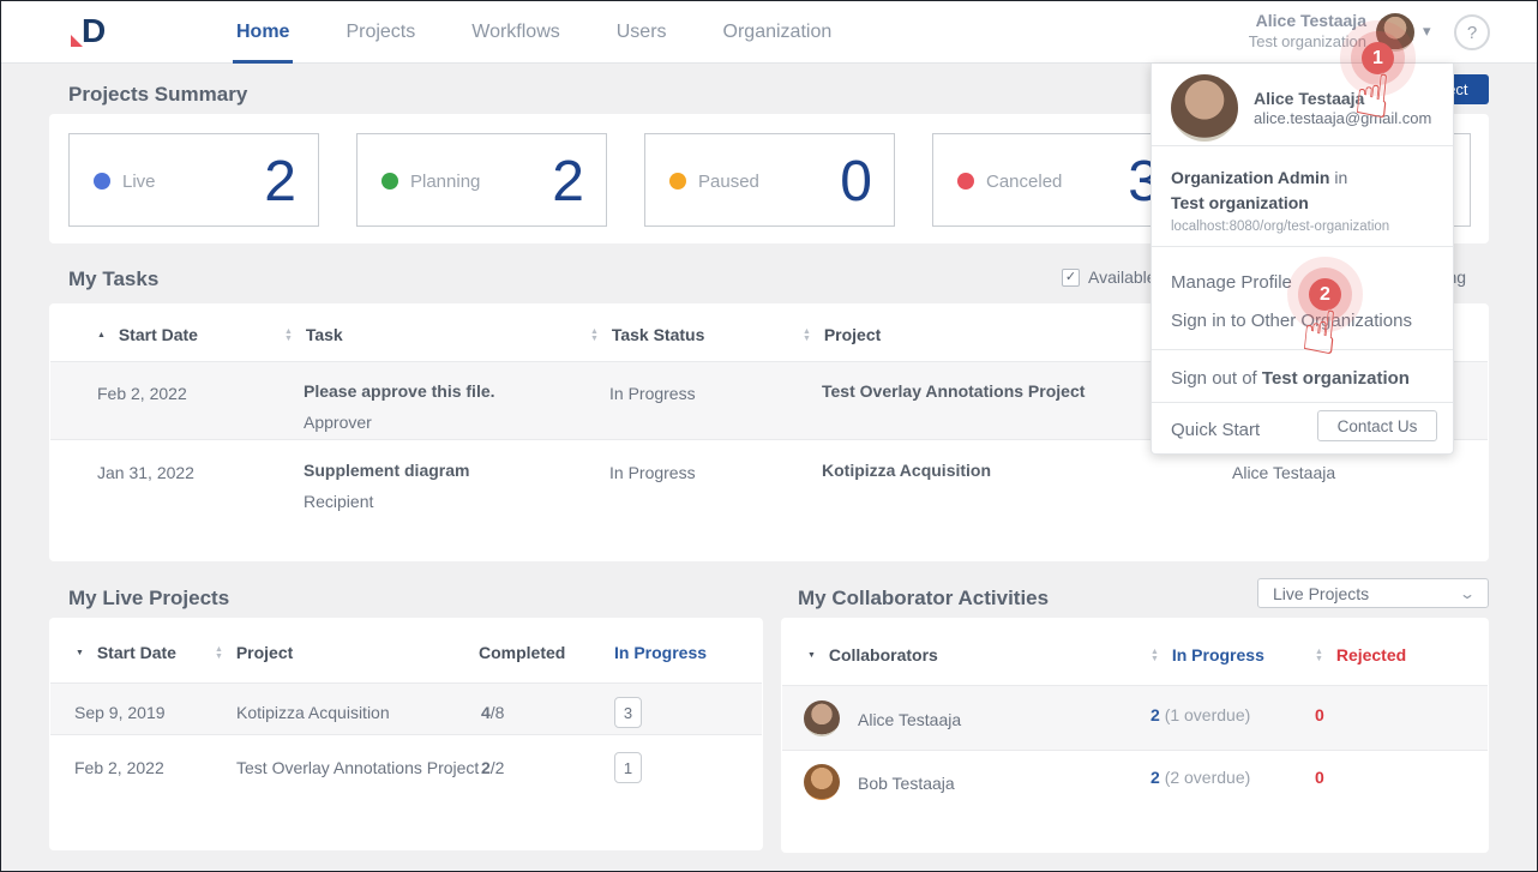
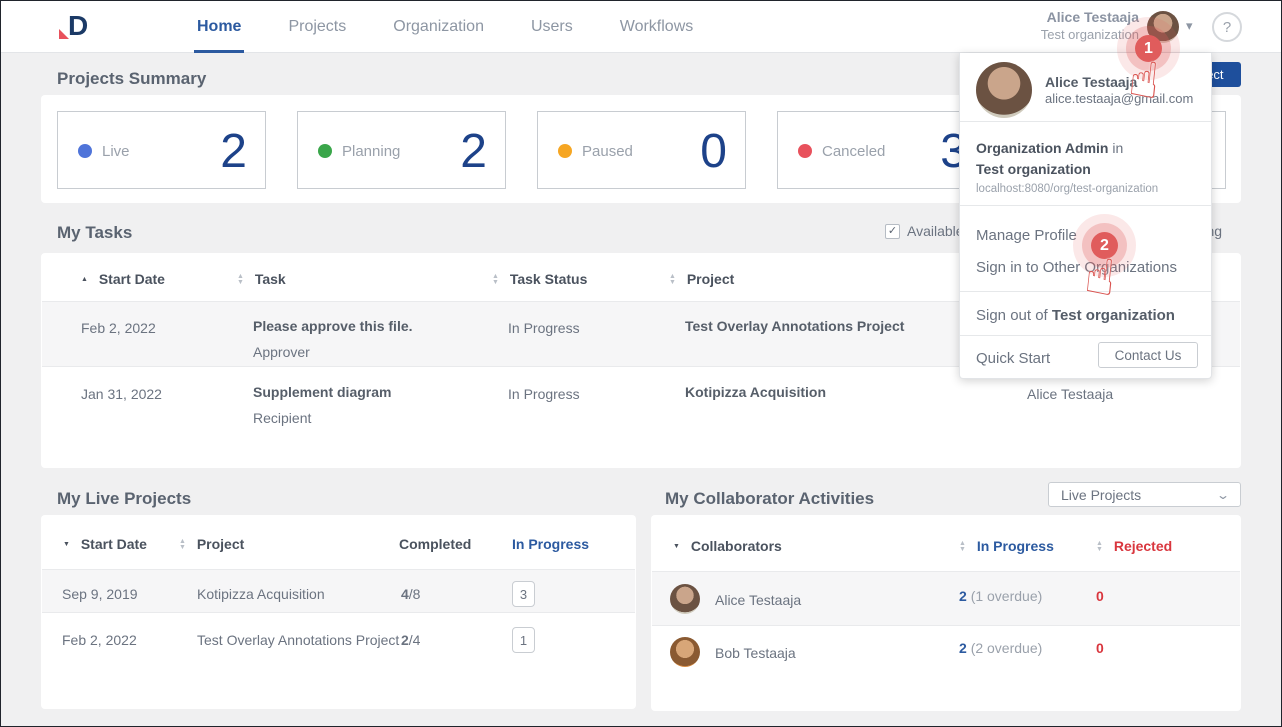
  D
  Home
  Projects
- Workflows
+ Organization
  Users
- Organization
+ Workflows
  Alice Testaaja
  Test organization
  ▾
  ?
  Projects Summary
  Live
  2
  Planning
  2
  Paused
  0
  Canceled
  3
  My Tasks
  ✓
  Availabl
  Start Date
  Task
  Task Status
  Project
  Feb 2, 2022
  Please approve this file.
  Approver
  In Progress
  Test Overlay Annotations Project
  Jan 31, 2022
  Supplement diagram
  Recipient
  In Progress
  Kotipizza Acquisition
  Alice Testaaja
  My Live Projects
  Start Date
  Project
  Completed
  In Progress
  Sep 9, 2019
  Kotipizza Acquisition
  4/8
  3
  Feb 2, 2022
  Test Overlay Annotations Project
- 2/2
+ 2/4
  1
  My Collaborator Activities
  Live Projects
  ⌄
  Collaborators
  In Progress
  Rejected
  Alice Testaaja
  2 (1 overdue)
  0
  Bob Testaaja
  2 (2 overdue)
  0
  Alice Testaaja
  alice.testaaja@gmail.com
  Organization Admin in
  Test organization
  localhost:8080/org/test-organization
  Manage Profile
  Sign in to Other Organizations
  Sign out of Test organization
  Quick Start
  Contact Us
  1
  2
